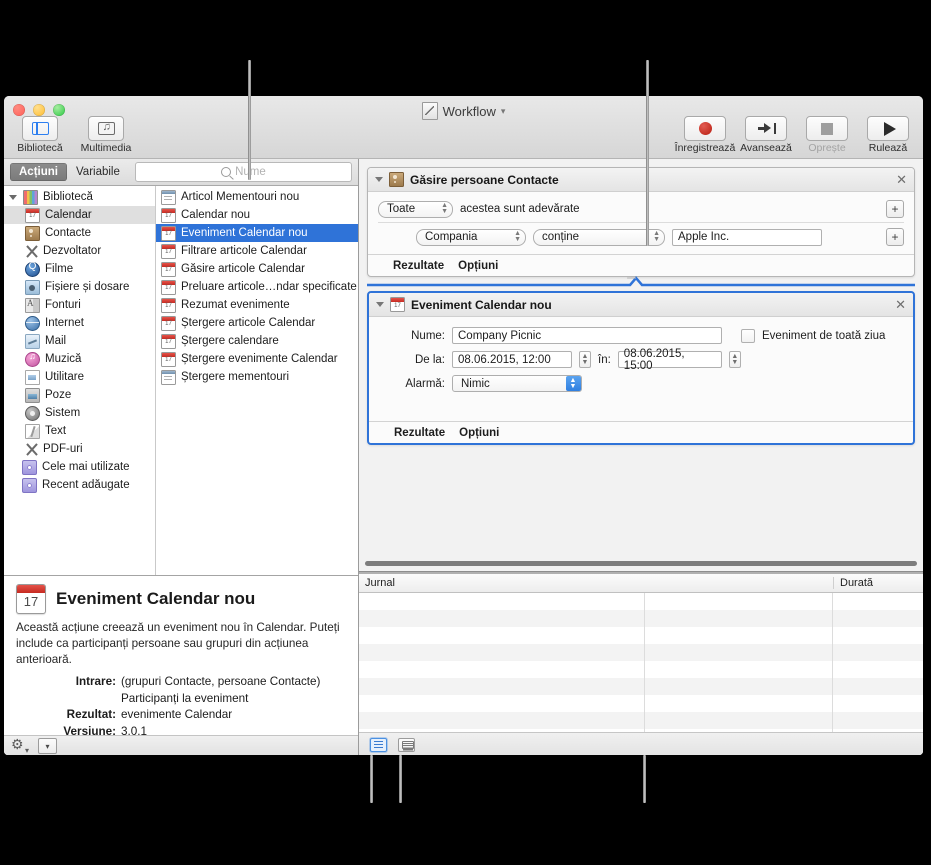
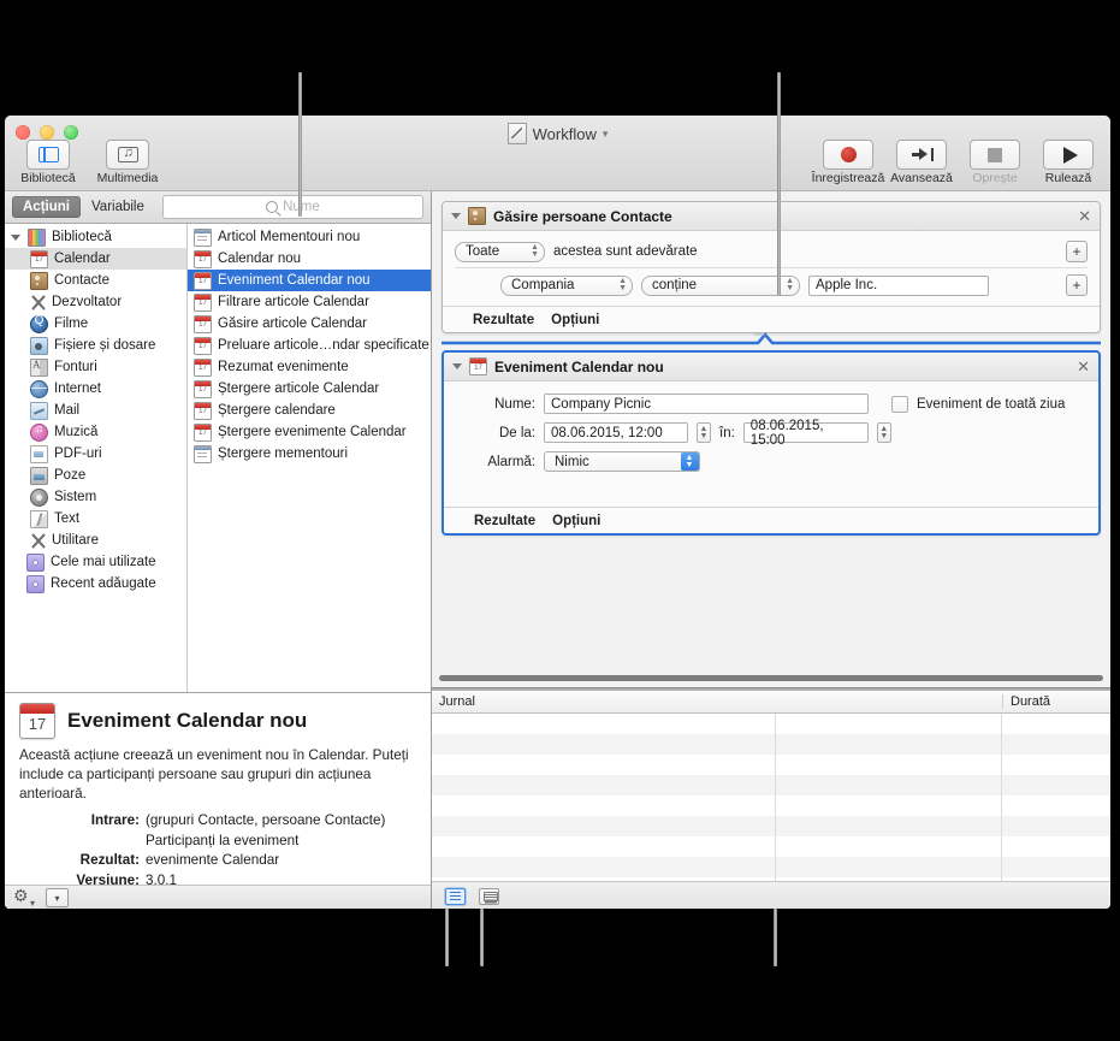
  Workflow
  ▾
  Bibliotecă
  Multimedia
  Înregistrează
  Avansează
  Oprește
  Rulează
  Acțiuni
  Variabile
  Nume
  Bibliotecă
  Calendar
  Contacte
  Dezvoltator
  Filme
  Fișiere și dosare
  Fonturi
  Internet
  Mail
  Muzică
- Utilitare
+ PDF-uri
  Poze
  Sistem
  Text
- PDF-uri
+ Utilitare
  Cele mai utilizate
  Recent adăugate
  Articol Mementouri nou
  Calendar nou
  Eveniment Calendar nou
  Filtrare articole Calendar
  Găsire articole Calendar
  Preluare articole…ndar specificate
  Rezumat evenimente
  Ștergere articole Calendar
  Ștergere calendare
  Ștergere evenimente Calendar
  Ștergere mementouri
  Eveniment Calendar nou
  Această acțiune creează un eveniment nou în Calendar. Puteți include ca participanți persoane sau grupuri din acțiunea anterioară.
  Intrare:
  (grupuri Contacte, persoane Contacte)
  Participanți la eveniment
  Rezultat:
  evenimente Calendar
  Versiune:
  3.0.1
  ▾
  ▾
  Găsire persoane Contacte
  ✕
  Toate
  acestea sunt adevărate
  +
  Compania
  conține
  Apple Inc.
  +
  Rezultate
  Opțiuni
  Eveniment Calendar nou
  ✕
  Nume:
  Company Picnic
  Eveniment de toată ziua
  De la:
  08.06.2015, 12:00
  în:
  08.06.2015, 15:00
  Alarmă:
  Nimic
  Rezultate
  Opțiuni
  Jurnal
  Durată
